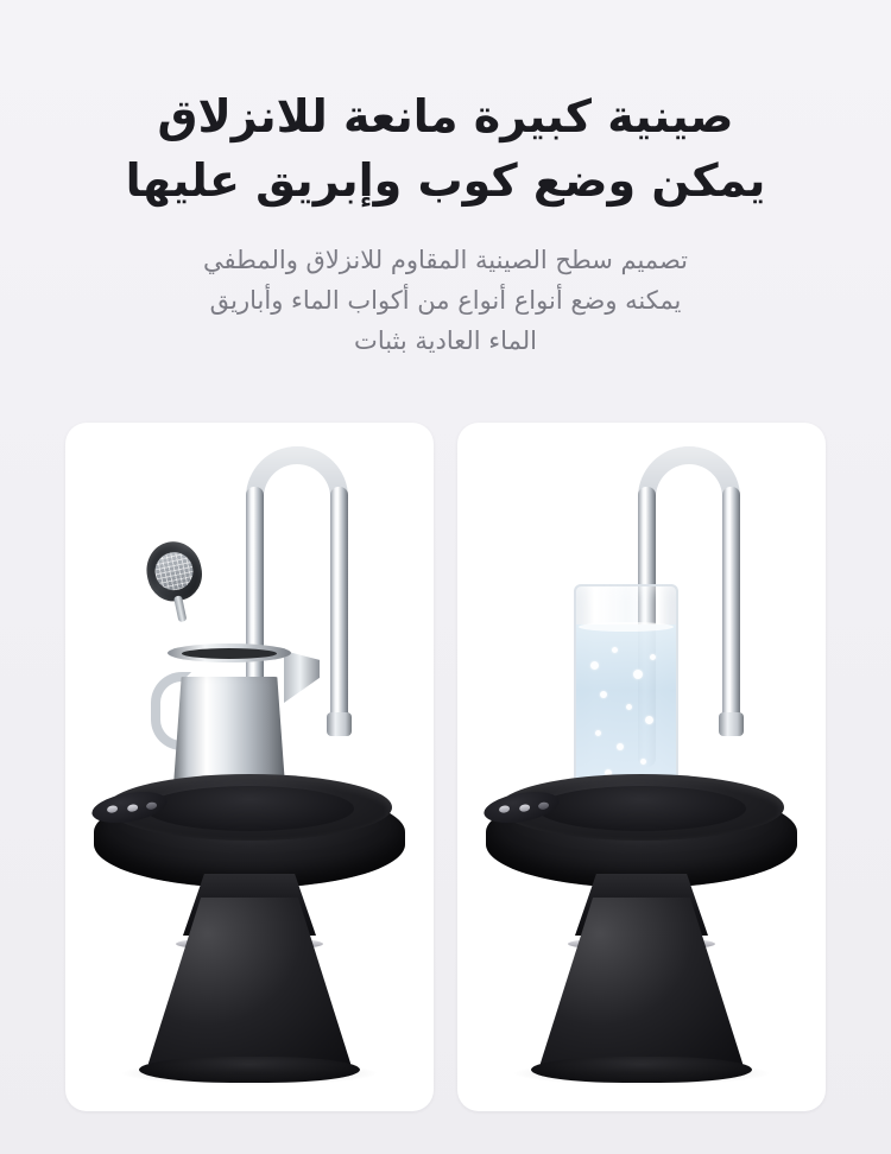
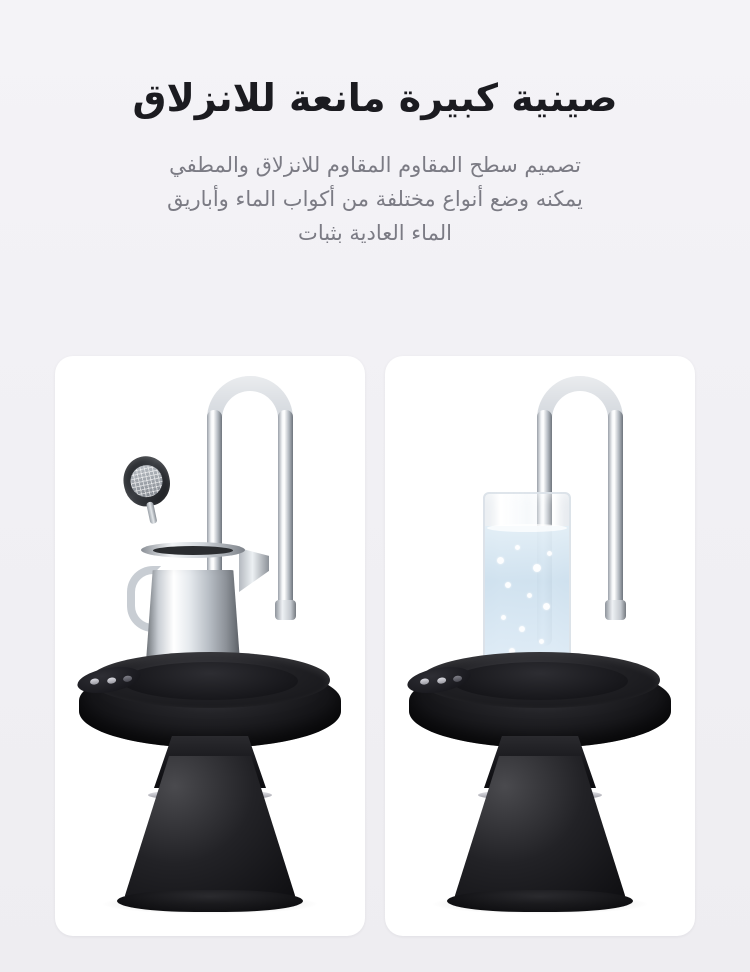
  صينية كبيرة مانعة للانزلاق
- يمكن وضع كوب وإبريق عليها
- تصميم سطح الصينية المقاوم للانزلاق والمطفي
+ تصميم سطح المقاوم المقاوم للانزلاق والمطفي
- يمكنه وضع أنواع أنواع من أكواب الماء وأباريق
+ يمكنه وضع أنواع مختلفة من أكواب الماء وأباريق
  الماء العادية بثبات
